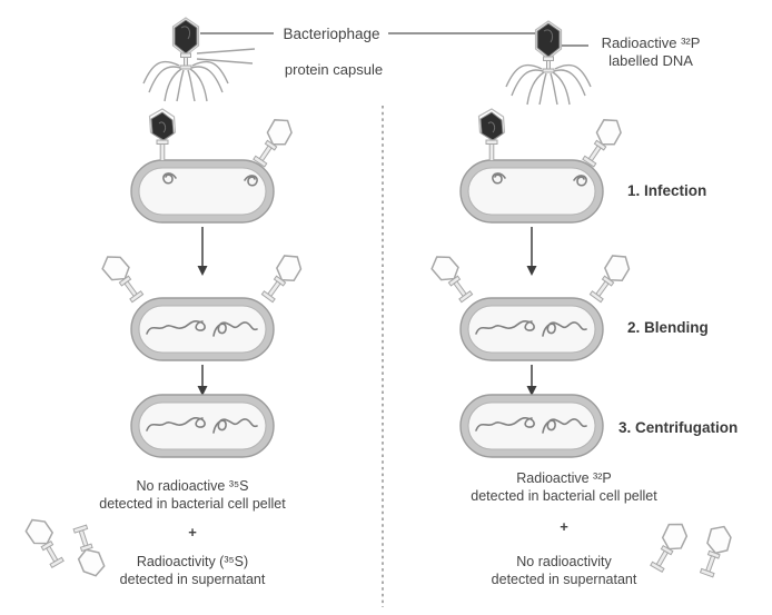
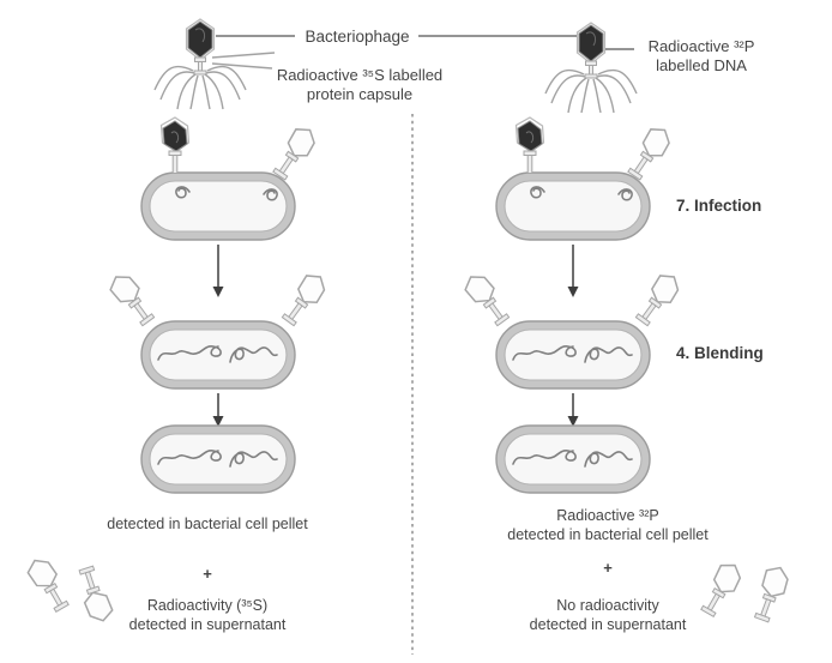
  Bacteriophage
+ Radioactive ³⁵S labelled
  protein capsule
  Radioactive ³²P
  labelled DNA
- 1. Infection
+ 7. Infection
- 2. Blending
+ 4. Blending
- 3. Centrifugation
- No radioactive ³⁵S
  detected in bacterial cell pellet
  +
  Radioactivity (³⁵S)
  detected in supernatant
  Radioactive ³²P
  detected in bacterial cell pellet
  +
  No radioactivity
  detected in supernatant
